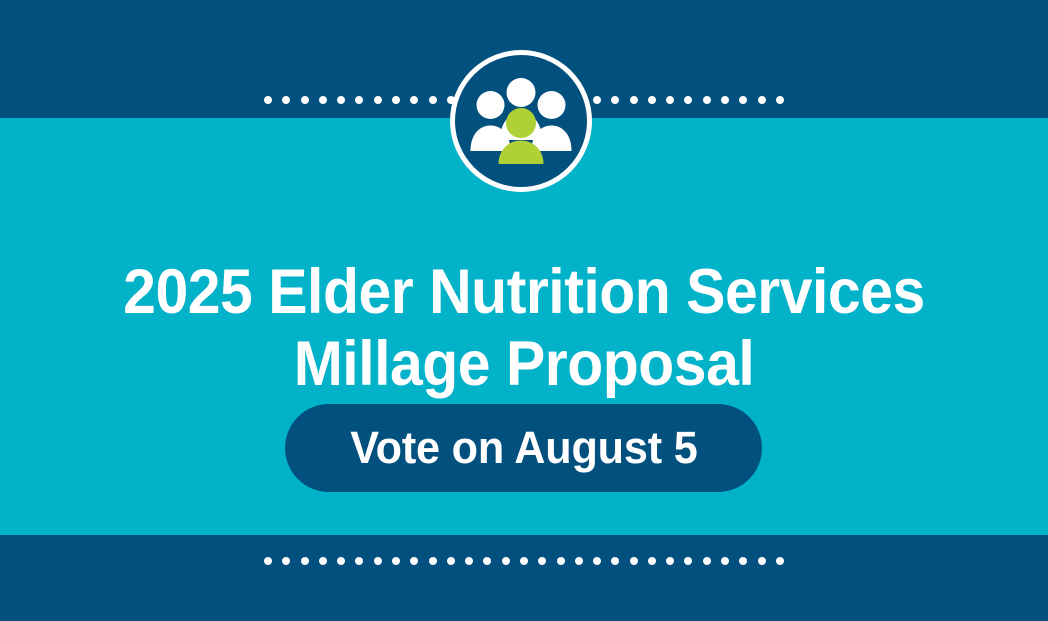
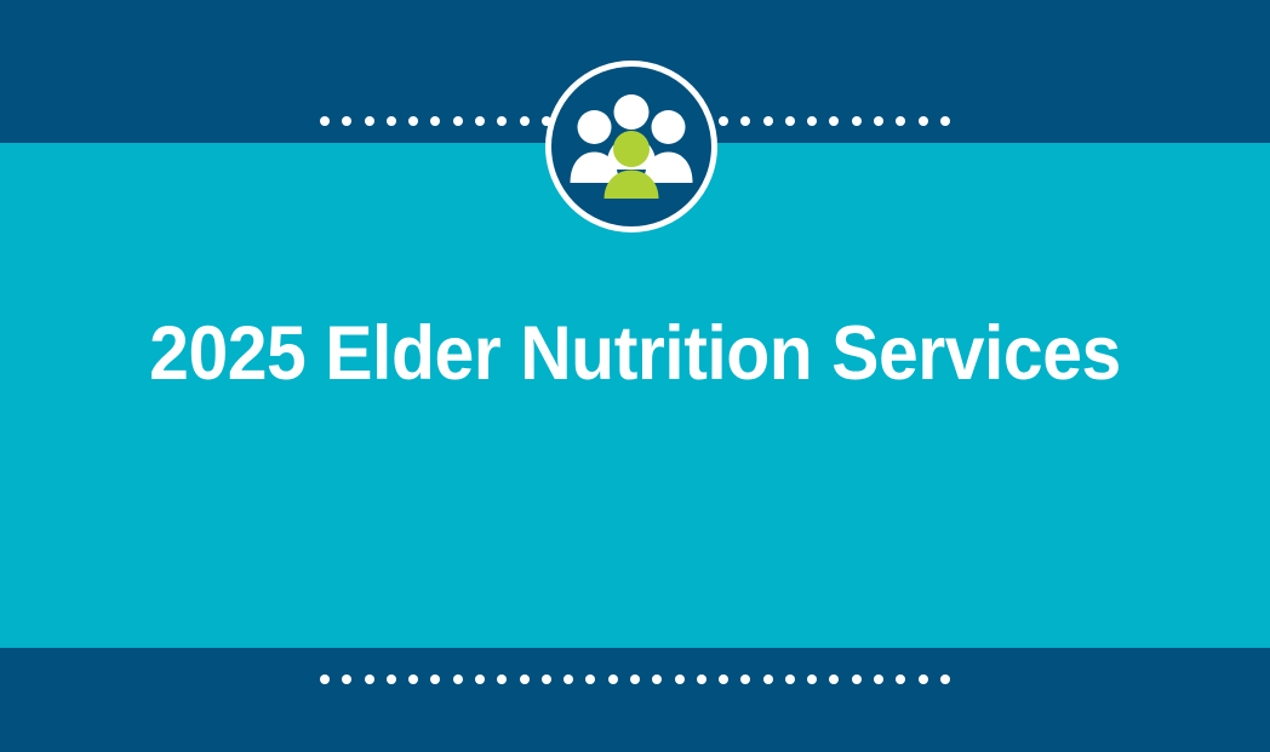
  2025 Elder Nutrition Services
- Millage Proposal
- Vote on August 5
